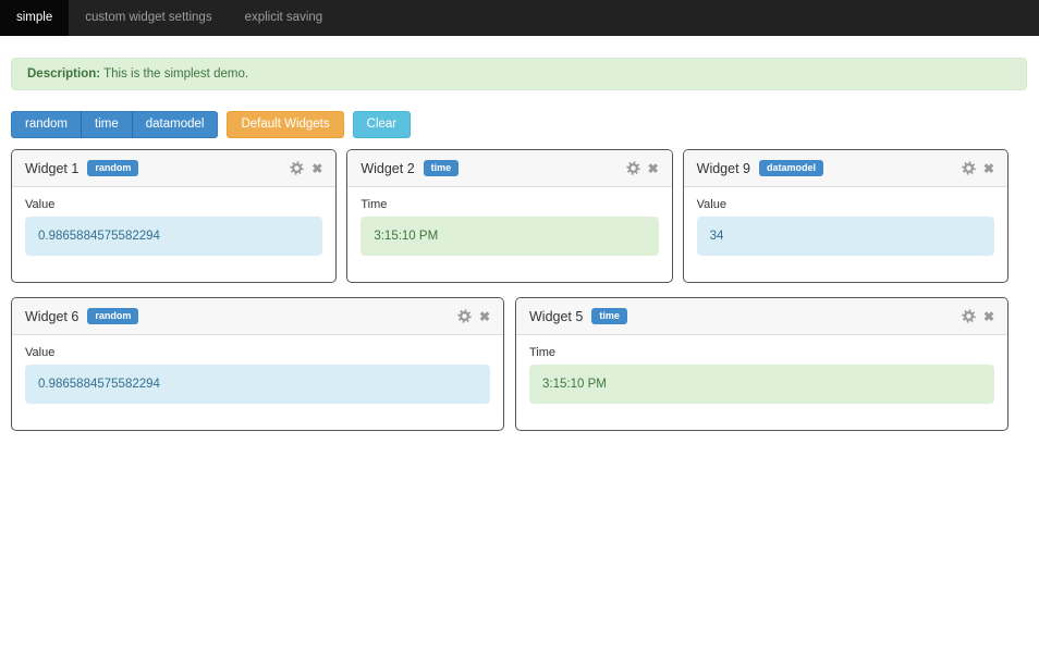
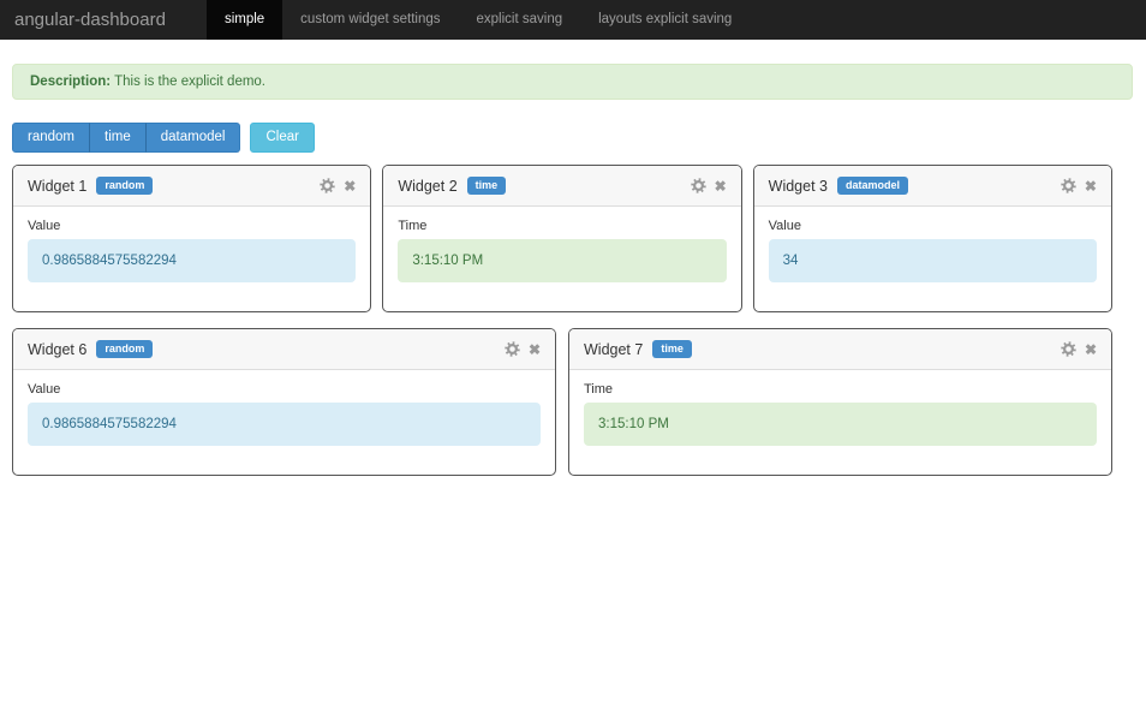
+ angular-dashboard
  simple
  custom widget settings
  explicit saving
+ layouts explicit saving
- Description: This is the simplest demo.
+ Description: This is the explicit demo.
  random
  time
  datamodel
- Default Widgets
  Clear
  Widget 1
  random
  ✖
  Value
  0.9865884575582294
  Widget 2
  time
  ✖
  Time
  3:15:10 PM
- Widget 9
+ Widget 3
  datamodel
  ✖
  Value
  34
  Widget 6
  random
  ✖
  Value
  0.9865884575582294
- Widget 5
+ Widget 7
  time
  ✖
  Time
  3:15:10 PM
